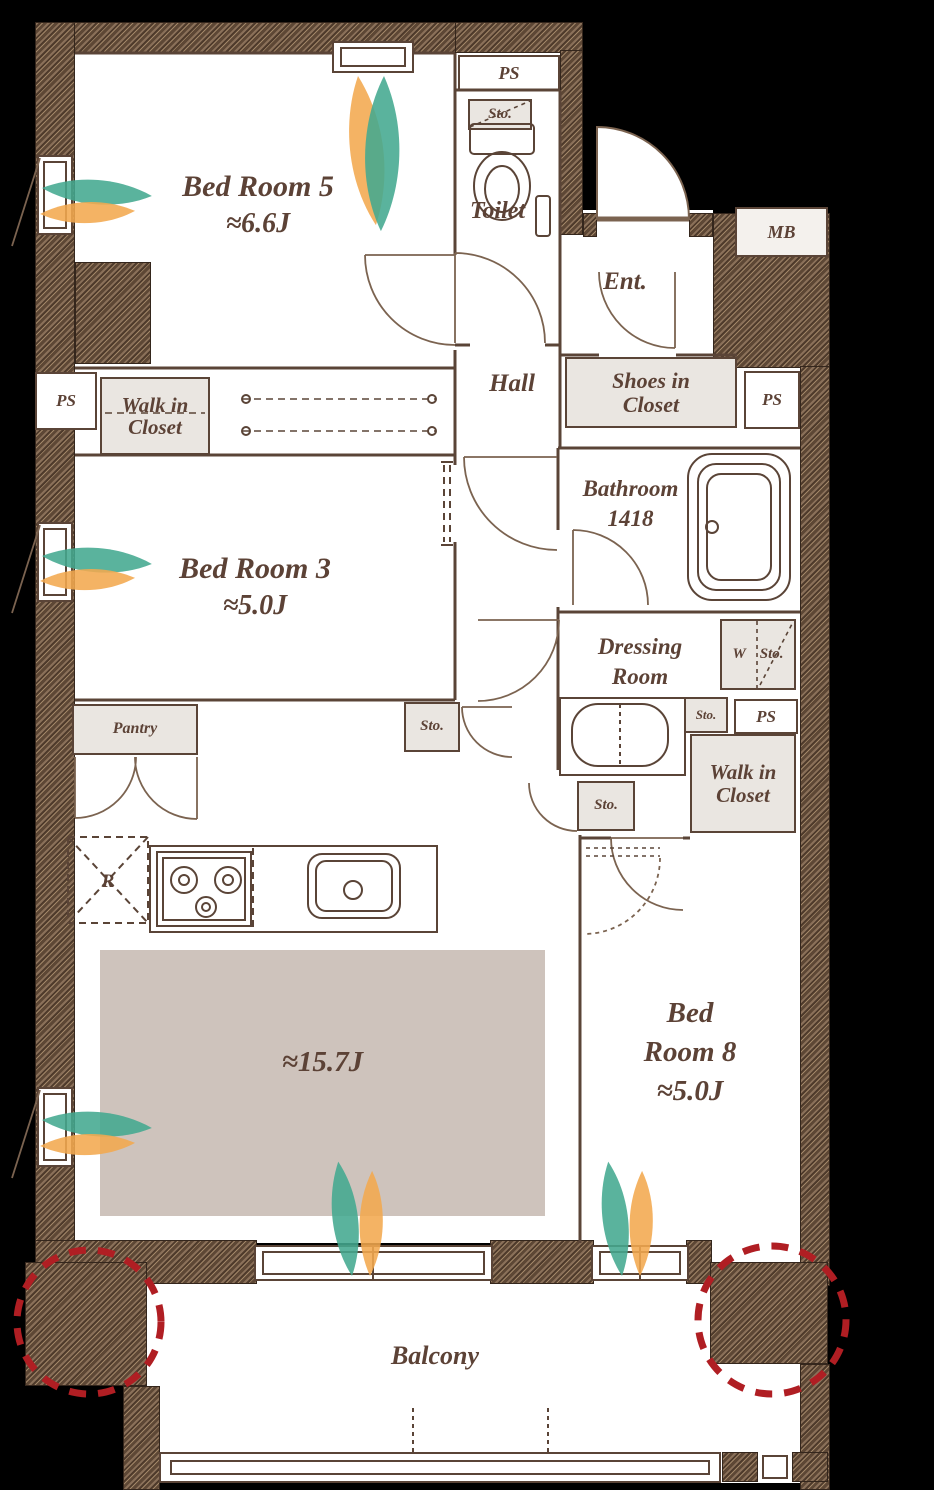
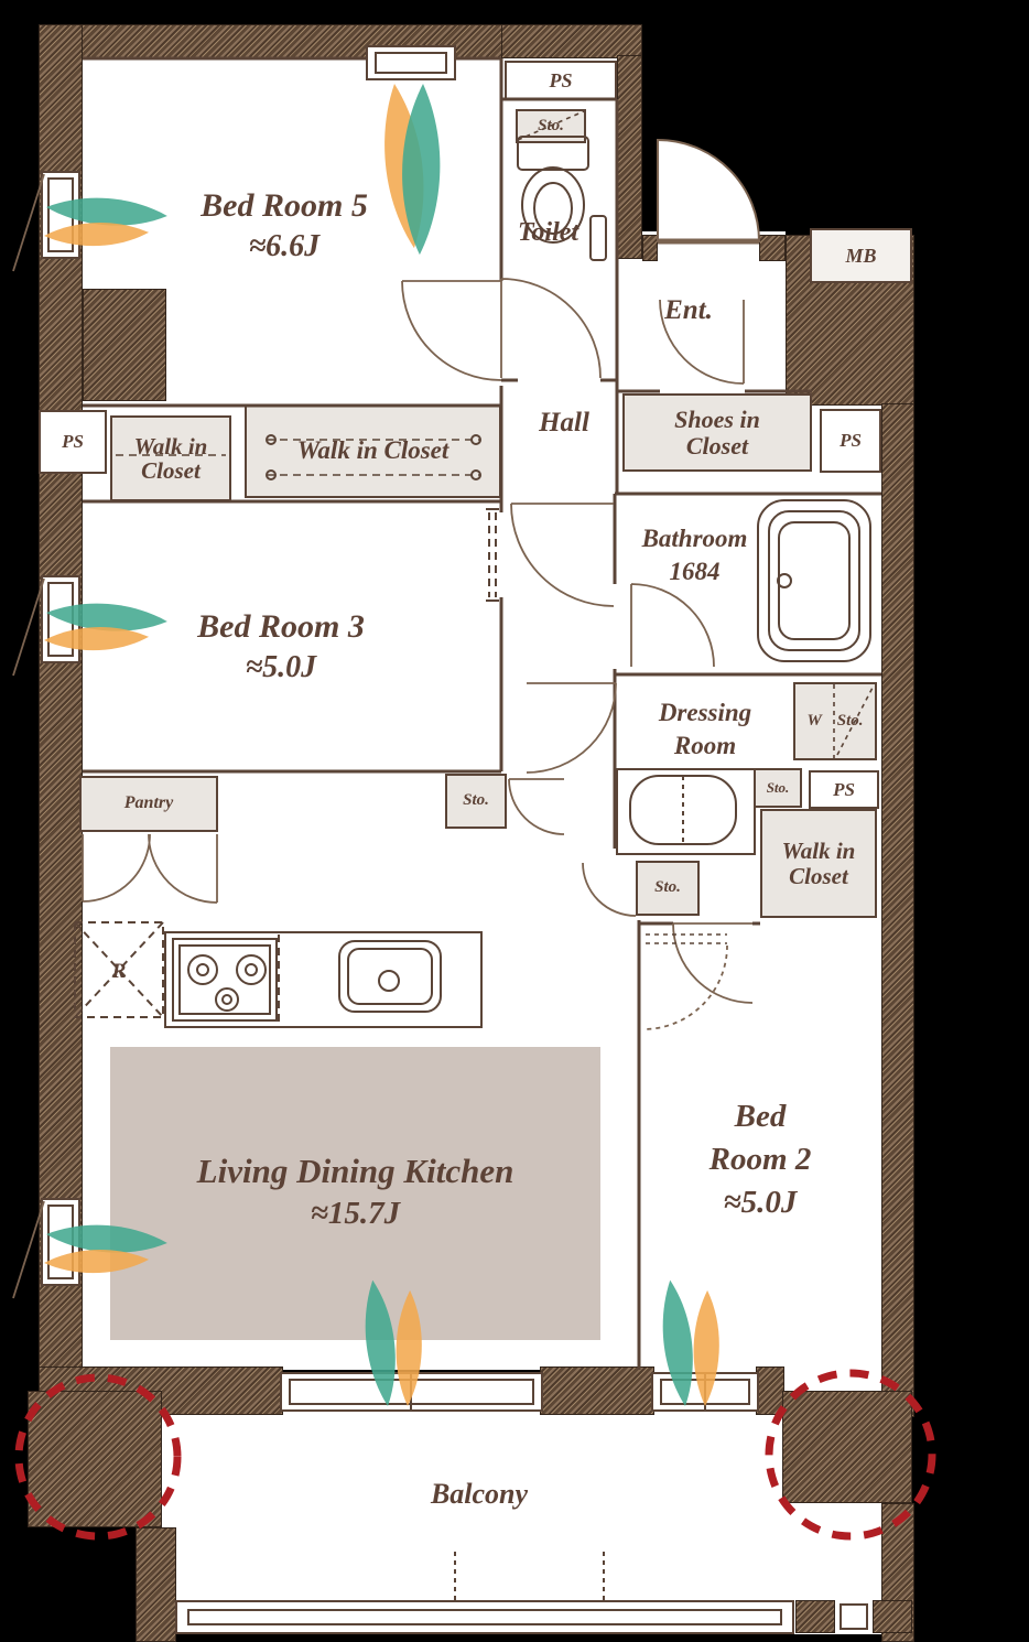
  PS
  Sto.
  Walk in
  Closet
+ Walk in Closet
  Shoes in
  Closet
  PS
  PS
  MB
  W
  St.
  Sto.
  PS
  Walk in
  Closet
  Sto.
  Pantry
  Sto.
  Bed Room 5
  ≈6.6J
  Toilet
  Ent.
  Hall
  Bathroom
- 1418
+ 1684
  Dressing
  Room
  Bed Room 3
  ≈5.0J
+ Living Dining Kitchen
  ≈15.7J
  Bed
- Room 8
+ Room 2
  ≈5.0J
  Balcony
  R
